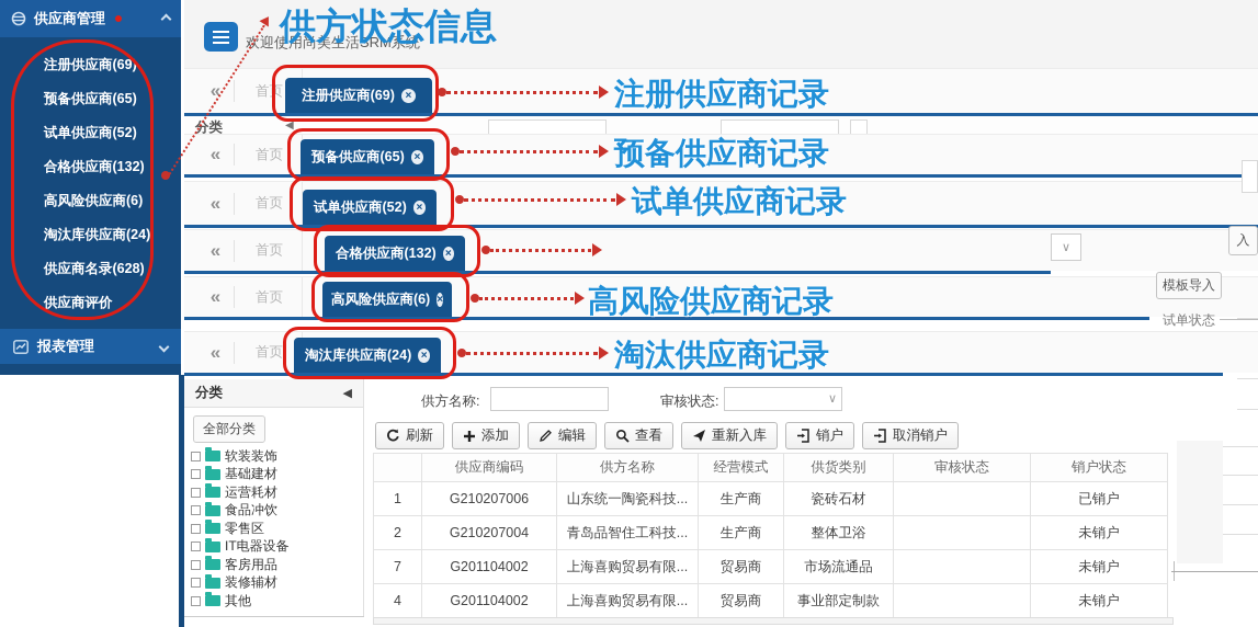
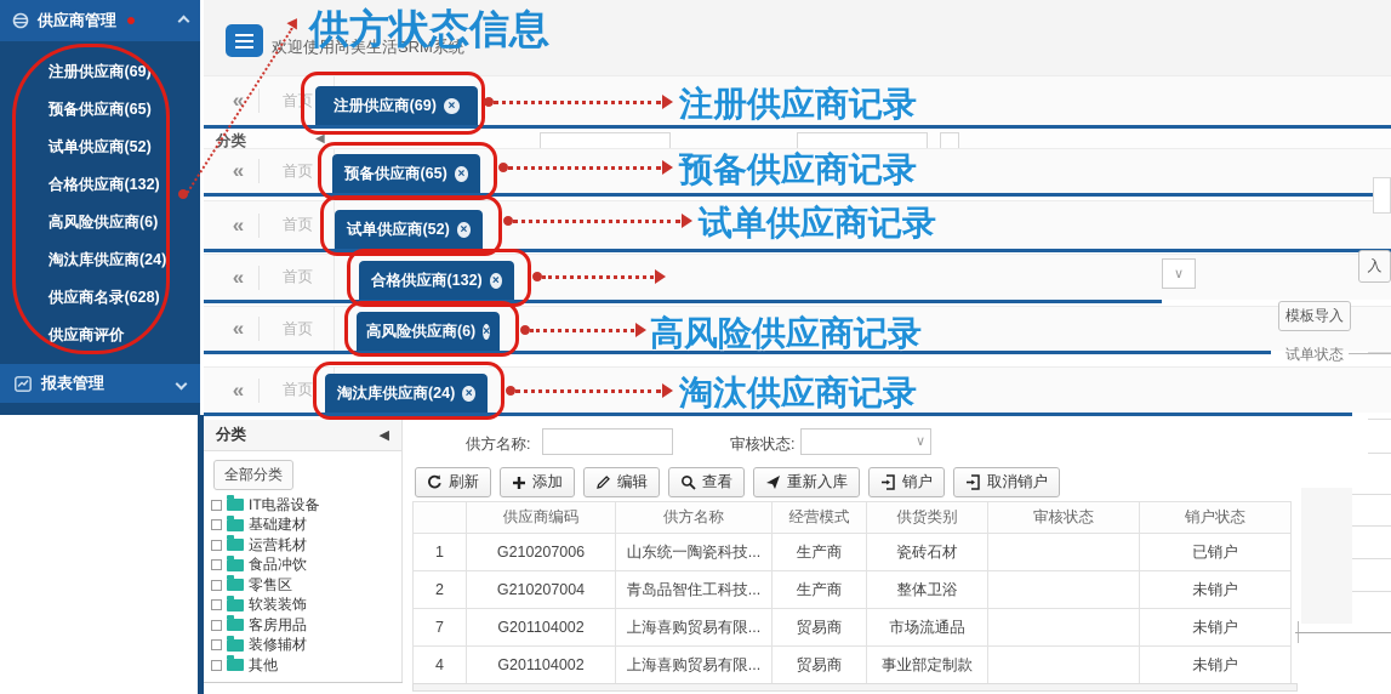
  欢迎使用尚美生活SRM系统
  供应商管理
  注册供应商(69)
  预备供应商(65)
  试单供应商(52)
  合格供应商(132)
  高风险供应商(6)
  淘汰库供应商(24)
  供应商名录(628)
  供应商评价
  报表管理
  供方状态信息
  «
  首页
  注册供应商(69)
  ×
  分类
  ◀
  注册供应商记录
  «
  首页
  预备供应商(65)
  ×
  预备供应商记录
  «
  首页
  试单供应商(52)
  ×
  试单供应商记录
  «
  首页
  合格供应商(132)
  ×
  «
  首页
  高风险供应商(6)
  ×
  高风险供应商记录
  «
  首页
  淘汰库供应商(24)
  ×
  淘汰供应商记录
  ∨
  入
  模板导入
  试单状态
  分类
  ◀
  全部分类
- 软装装饰
+ IT电器设备
  基础建材
  运营耗材
  食品冲饮
  零售区
- IT电器设备
+ 软装装饰
  客房用品
  装修辅材
  其他
  供方名称:
  审核状态:
  ∨
  刷新
  添加
  编辑
  查看
  重新入库
  销户
  取消销户
  	供应商编码	供方名称	经营模式	供货类别	审核状态	销户状态
  1	G210207006	山东统一陶瓷科技...	生产商	瓷砖石材		已销户
  2	G210207004	青岛品智住工科技...	生产商	整体卫浴		未销户
  7	G201104002	上海喜购贸易有限...	贸易商	市场流通品		未销户
  4	G201104002	上海喜购贸易有限...	贸易商	事业部定制款		未销户
